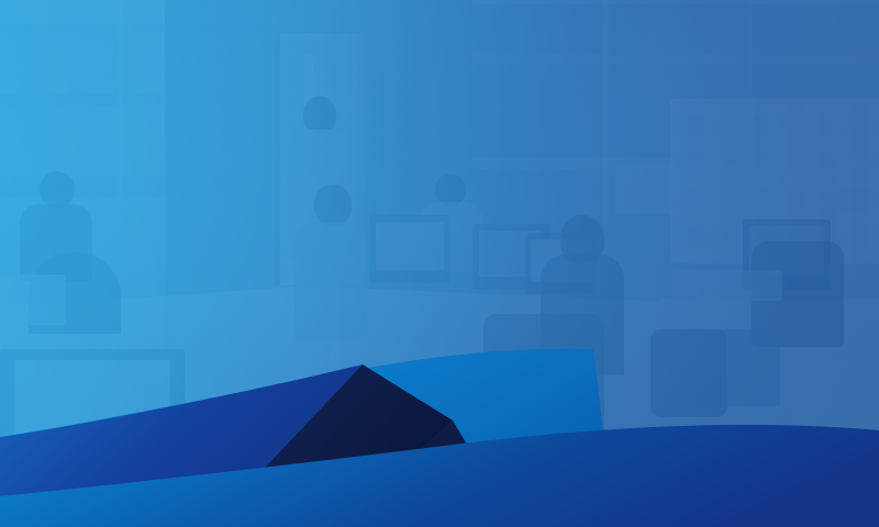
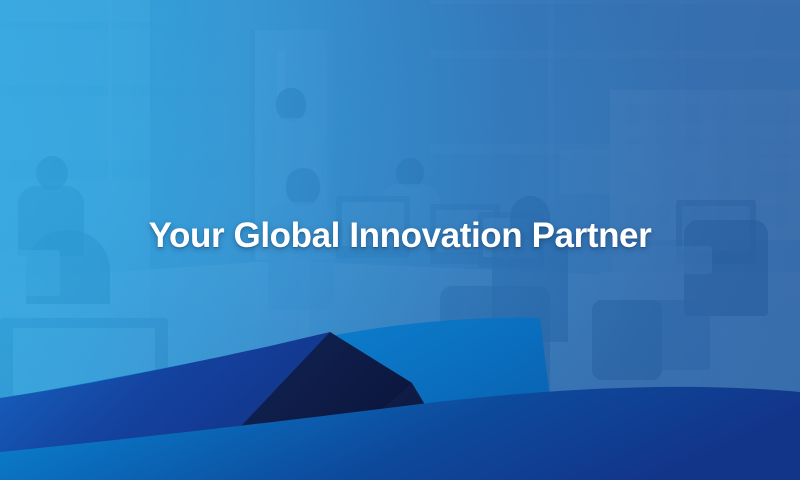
+ Your Global Innovation Partner
